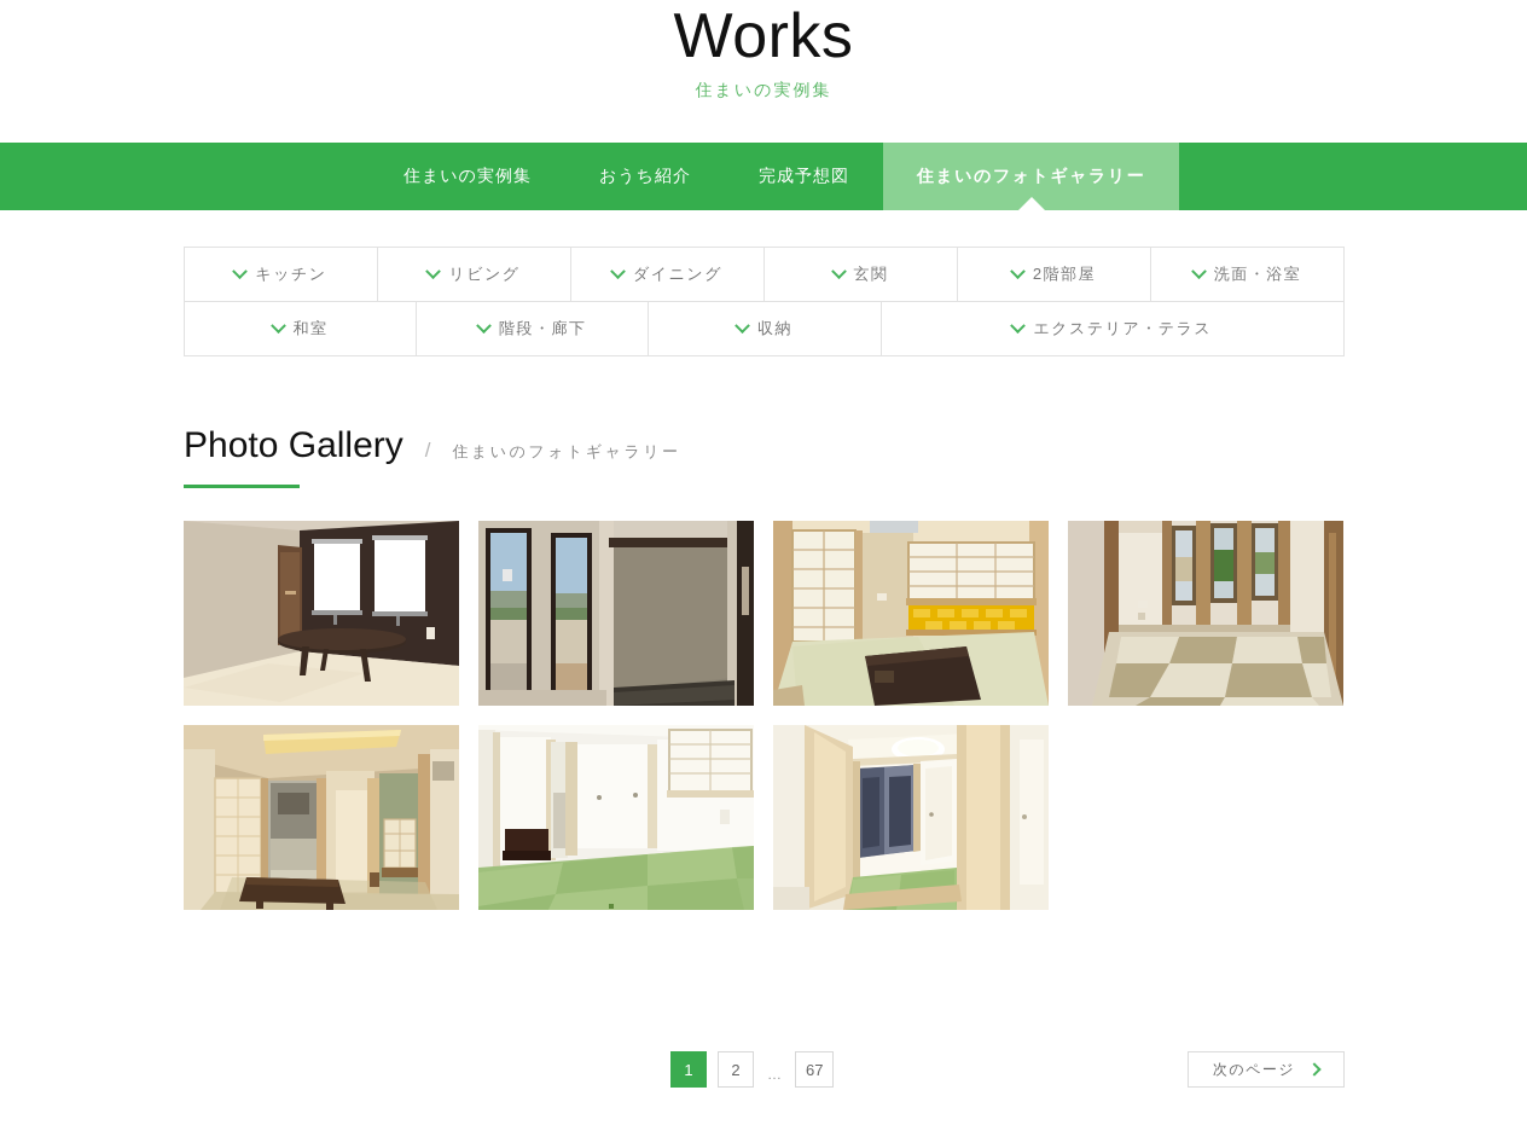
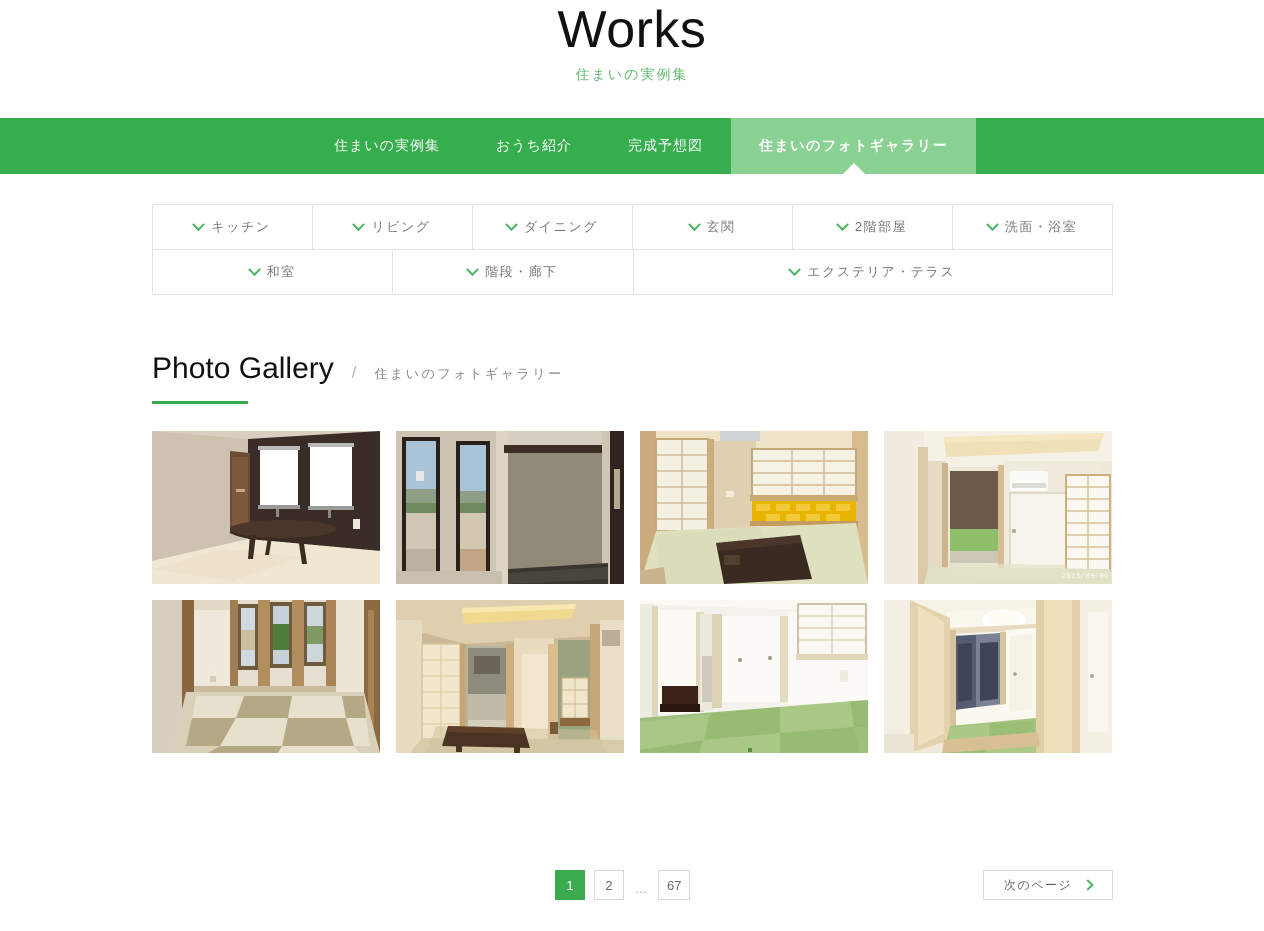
  Works
  住まいの実例集
  住まいの実例集
  おうち紹介
  完成予想図
  住まいのフォトギャラリー
  キッチン
  リビング
  ダイニング
  玄関
  2階部屋
  洗面・浴室
  和室
  階段・廊下
- 収納
  エクステリア・テラス
  Photo Gallery
  /
  住まいのフォトギャラリー
+ 2015/09/06
  1
  2
  …
  67
  次のページ
